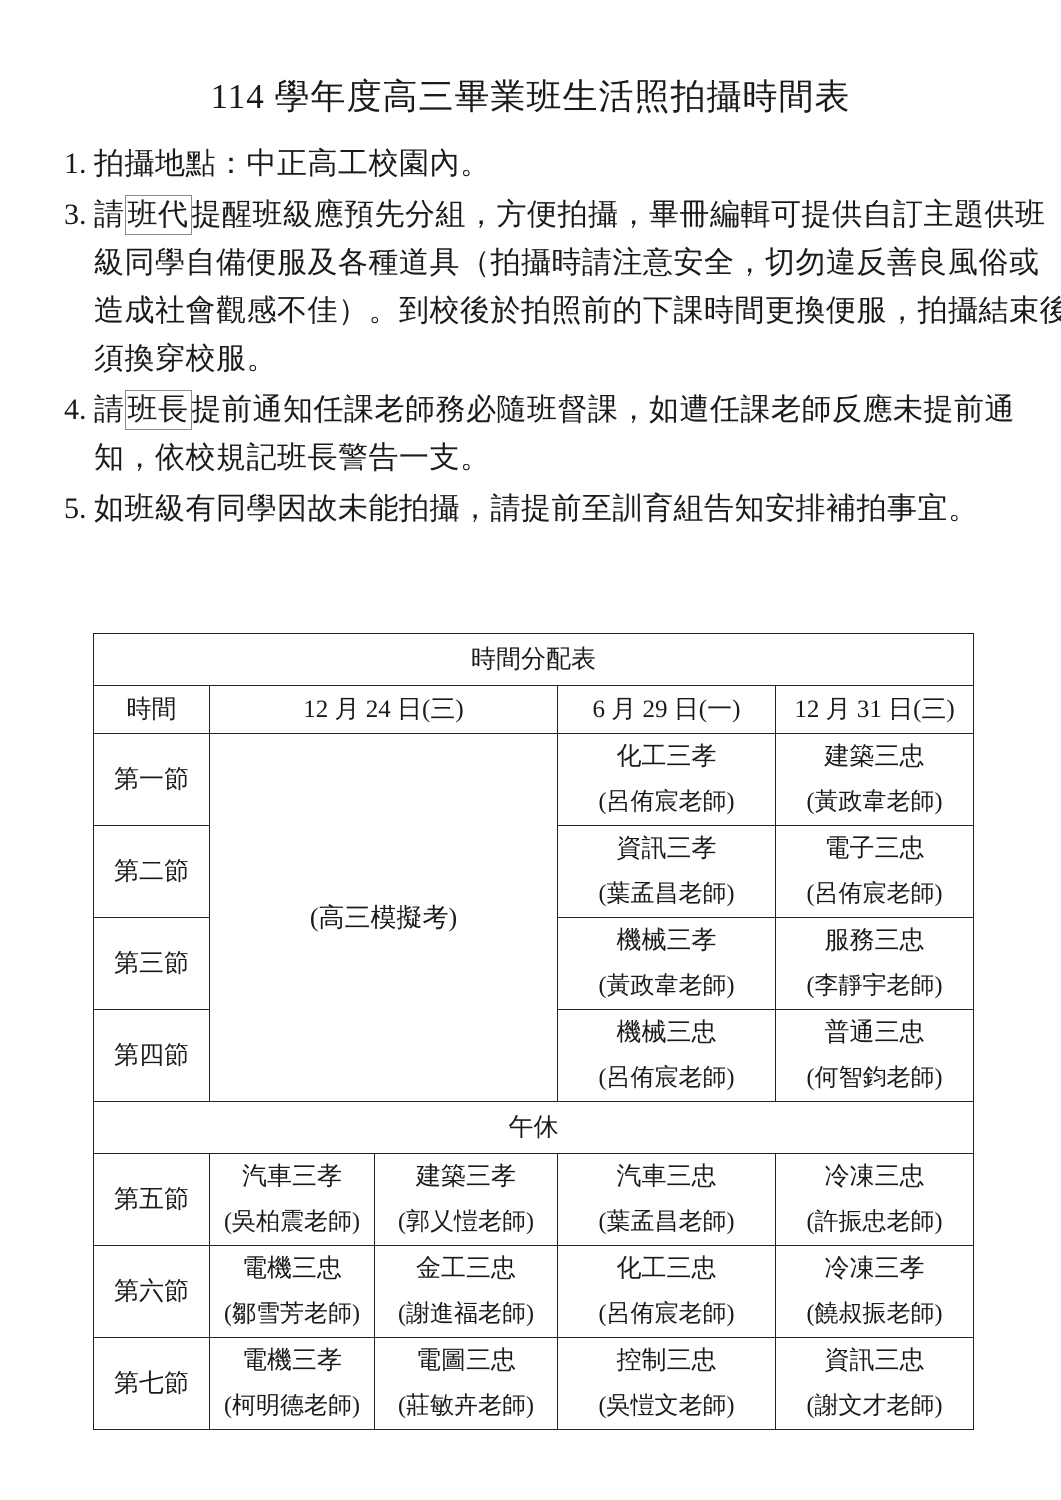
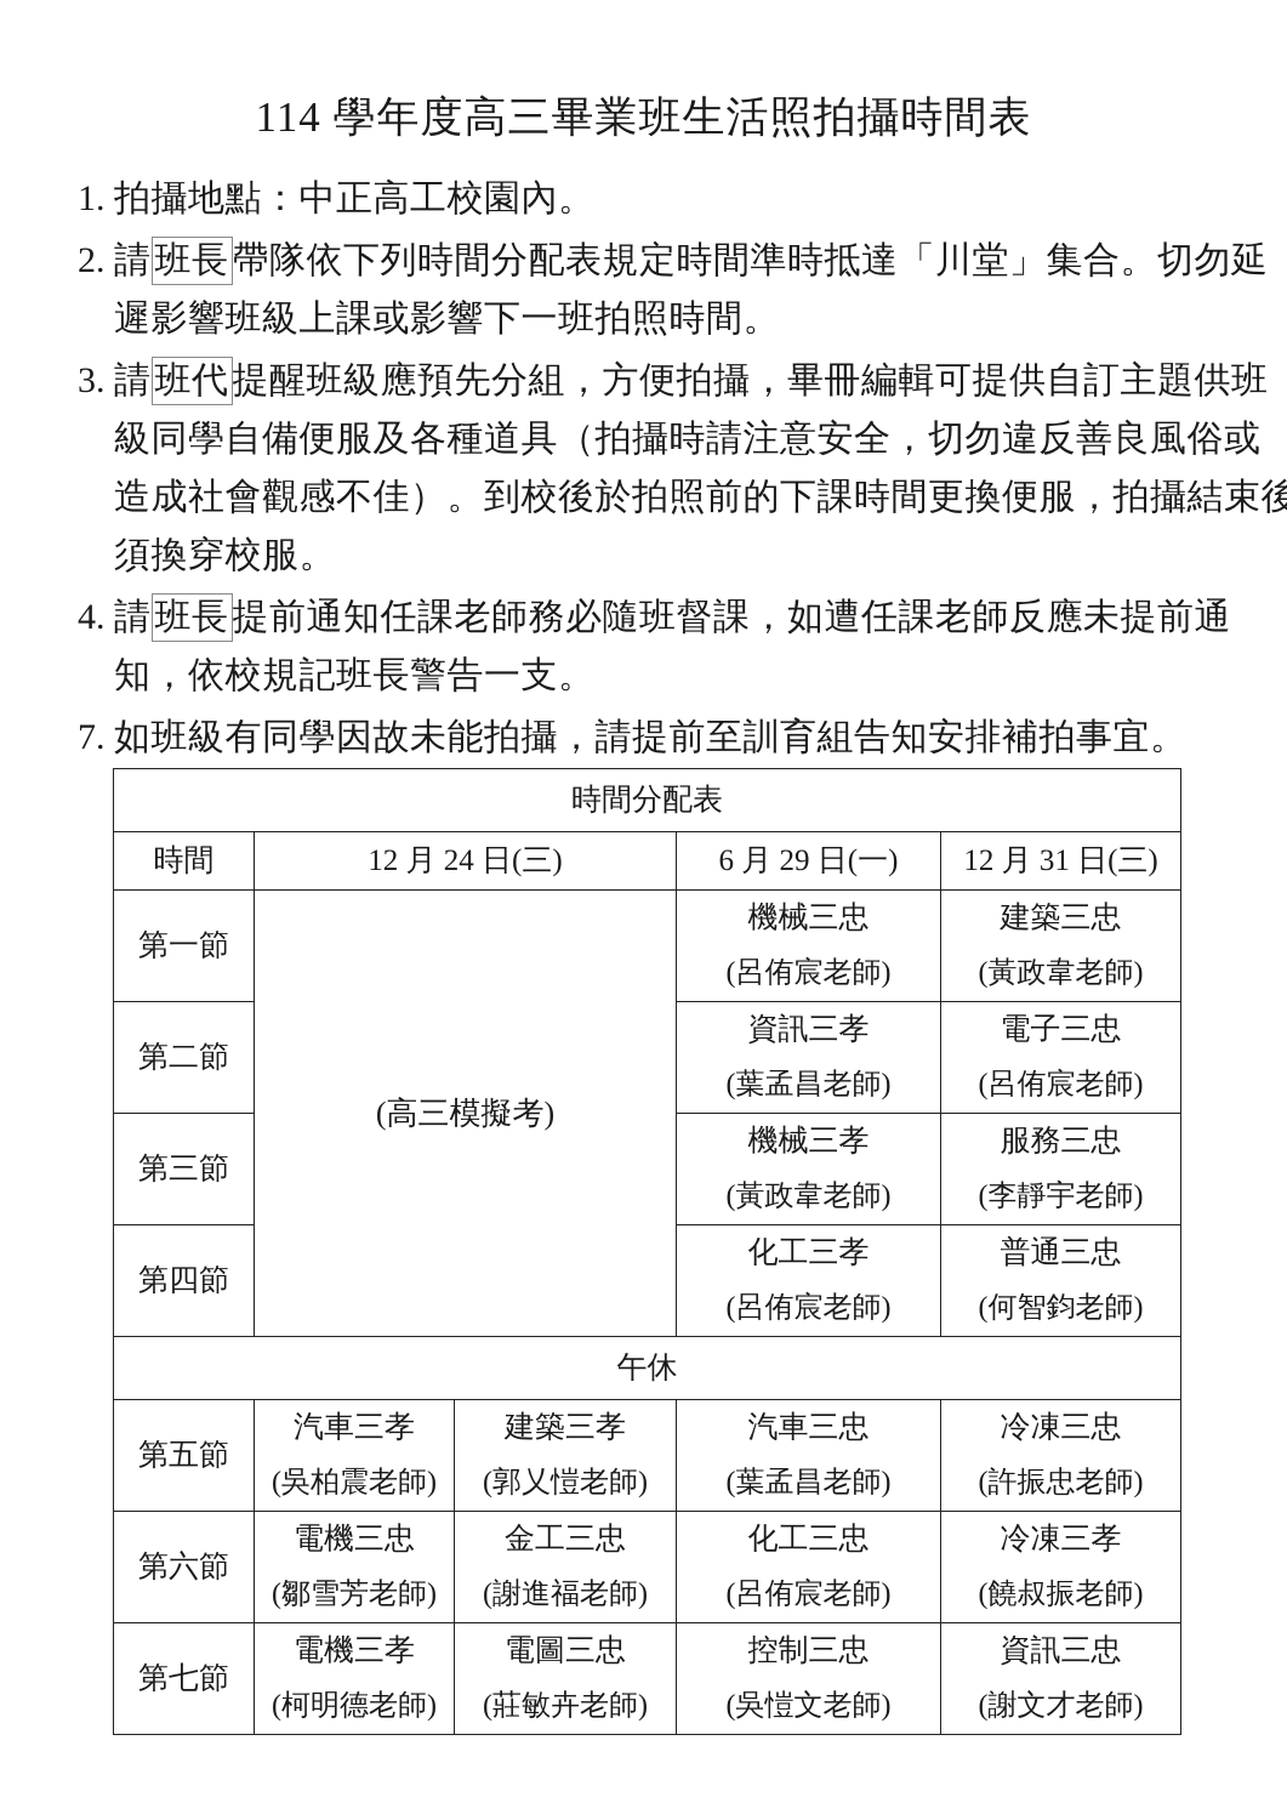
  114 學年度高三畢業班生活照拍攝時間表
  1.
  拍攝地點：中正高工校園內。
+ 2.
+ 請班長帶隊依下列時間分配表規定時間準時抵達「川堂」集合。切勿延
+ 遲影響班級上課或影響下一班拍照時間。
  3.
  請班代提醒班級應預先分組，方便拍攝，畢冊編輯可提供自訂主題供班
  級同學自備便服及各種道具（拍攝時請注意安全，切勿違反善良風俗或
  造成社會觀感不佳）。到校後於拍照前的下課時間更換便服，拍攝結束後
  須換穿校服。
  4.
  請班長提前通知任課老師務必隨班督課，如遭任課老師反應未提前通
  知，依校規記班長警告一支。
- 5.
+ 7.
  如班級有同學因故未能拍攝，請提前至訓育組告知安排補拍事宜。
  時間分配表
  時間	12 月 24 日(三)	6 月 29 日(一)	12 月 31 日(三)
- 第一節	(高三模擬考)	化工三孝(呂侑宸老師)	建築三忠(黃政韋老師)
+ 第一節	(高三模擬考)	機械三忠(呂侑宸老師)	建築三忠(黃政韋老師)
  第二節	資訊三孝(葉孟昌老師)	電子三忠(呂侑宸老師)
  第三節	機械三孝(黃政韋老師)	服務三忠(李靜宇老師)
- 第四節	機械三忠(呂侑宸老師)	普通三忠(何智鈞老師)
+ 第四節	化工三孝(呂侑宸老師)	普通三忠(何智鈞老師)
  午休
  第五節	汽車三孝(吳柏震老師)	建築三孝(郭乂愷老師)	汽車三忠(葉孟昌老師)	冷凍三忠(許振忠老師)
  第六節	電機三忠(鄒雪芳老師)	金工三忠(謝進福老師)	化工三忠(呂侑宸老師)	冷凍三孝(饒叔振老師)
  第七節	電機三孝(柯明德老師)	電圖三忠(莊敏卉老師)	控制三忠(吳愷文老師)	資訊三忠(謝文才老師)
